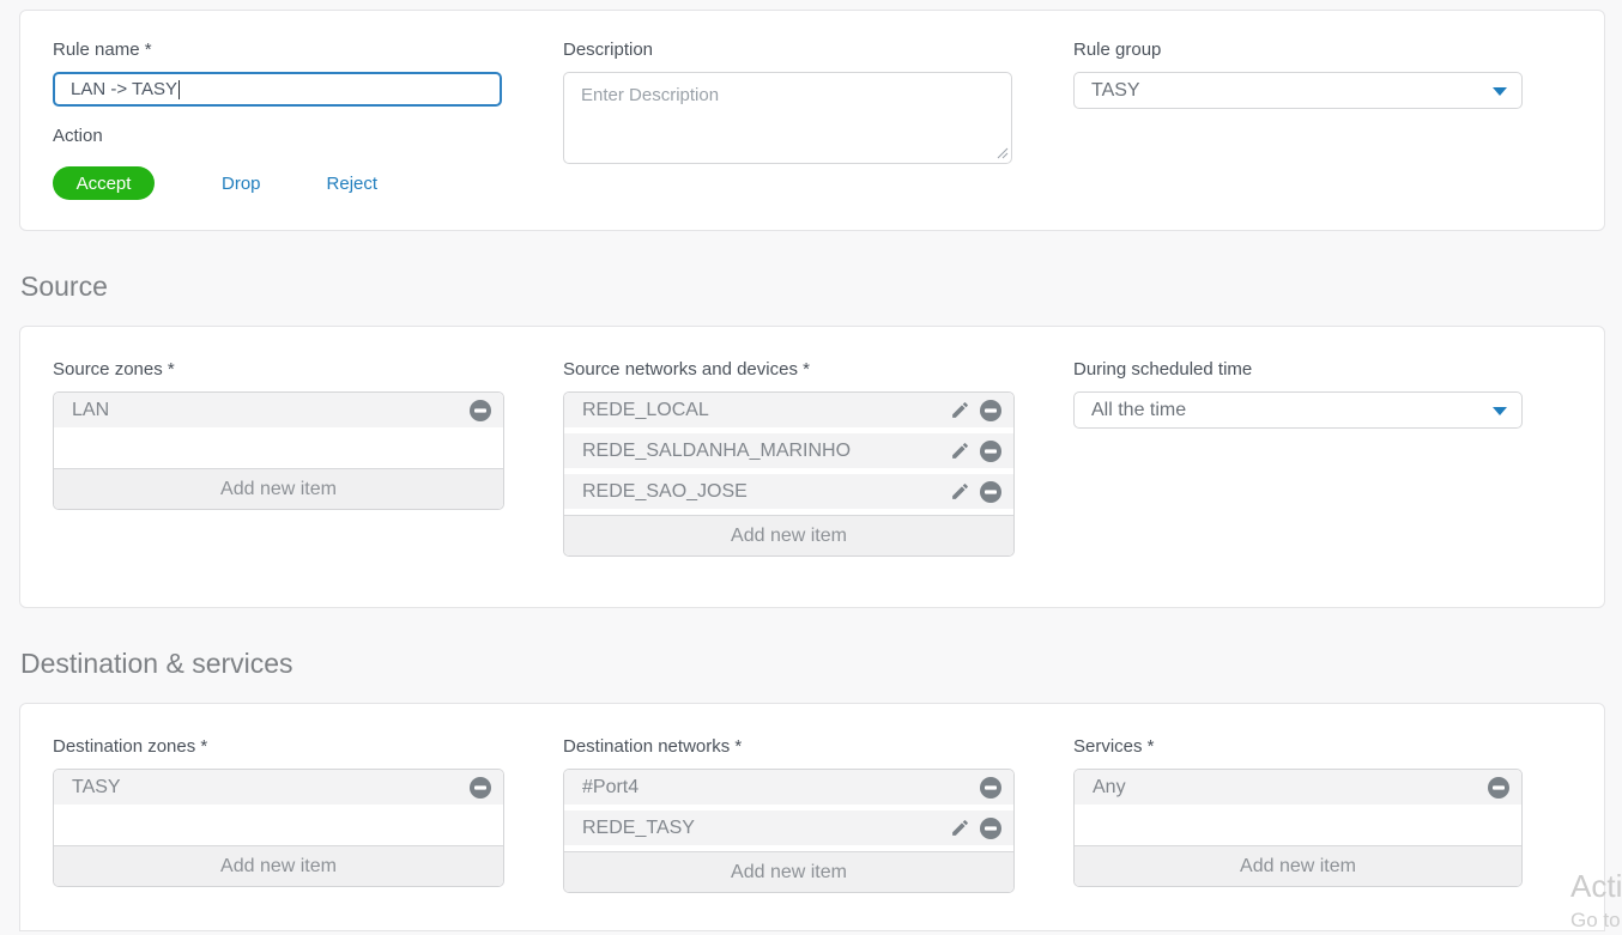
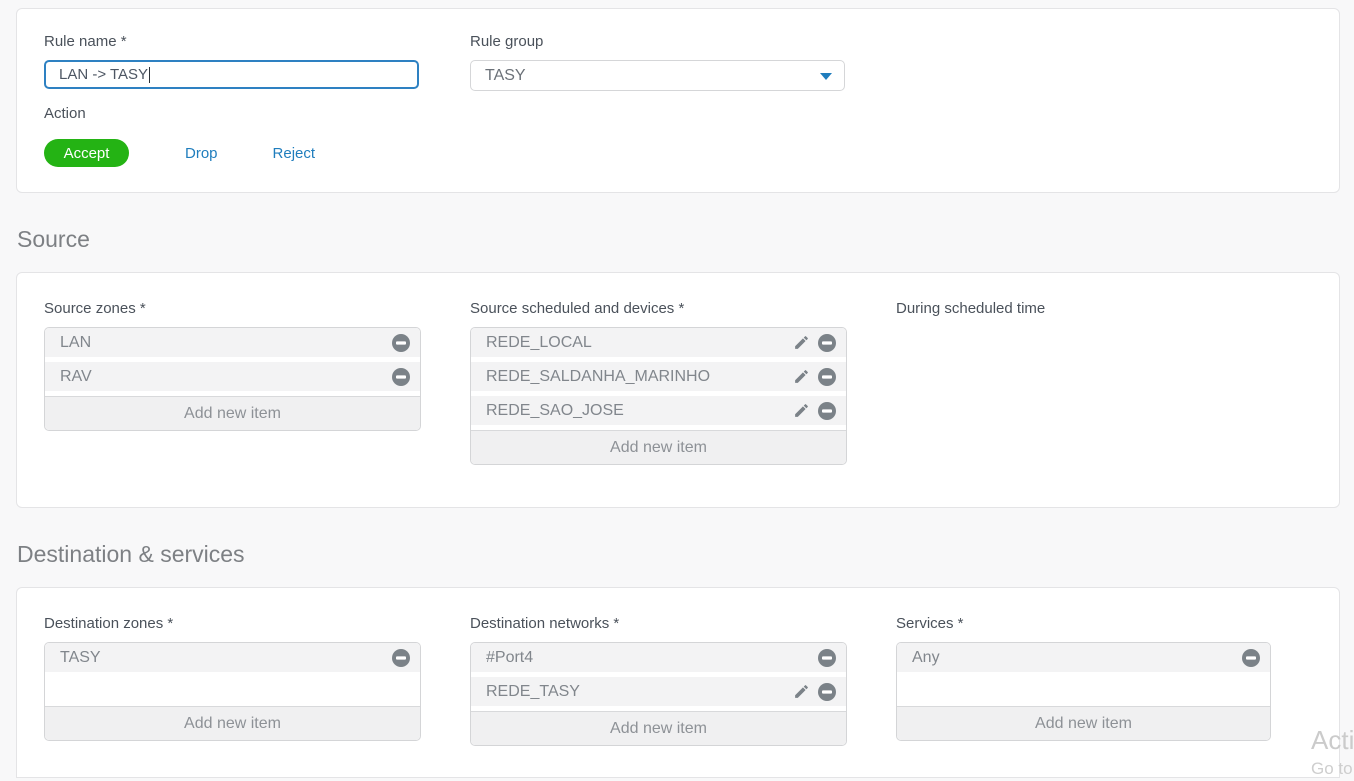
  Rule name *
  LAN -> TASY
  Action
  Accept
  Drop
  Reject
- Description
- Enter Description
  Rule group
  TASY
  Source
  Source zones *
  LAN
+ RAV
  Add new item
- Source networks and devices *
+ Source scheduled and devices *
  REDE_LOCAL
  REDE_SALDANHA_MARINHO
  REDE_SAO_JOSE
  Add new item
  During scheduled time
- All the time
  Destination & services
  Destination zones *
  TASY
  Add new item
  Destination networks *
  #Port4
  REDE_TASY
  Add new item
  Services *
  Any
  Add new item
  Acti
  Go to
